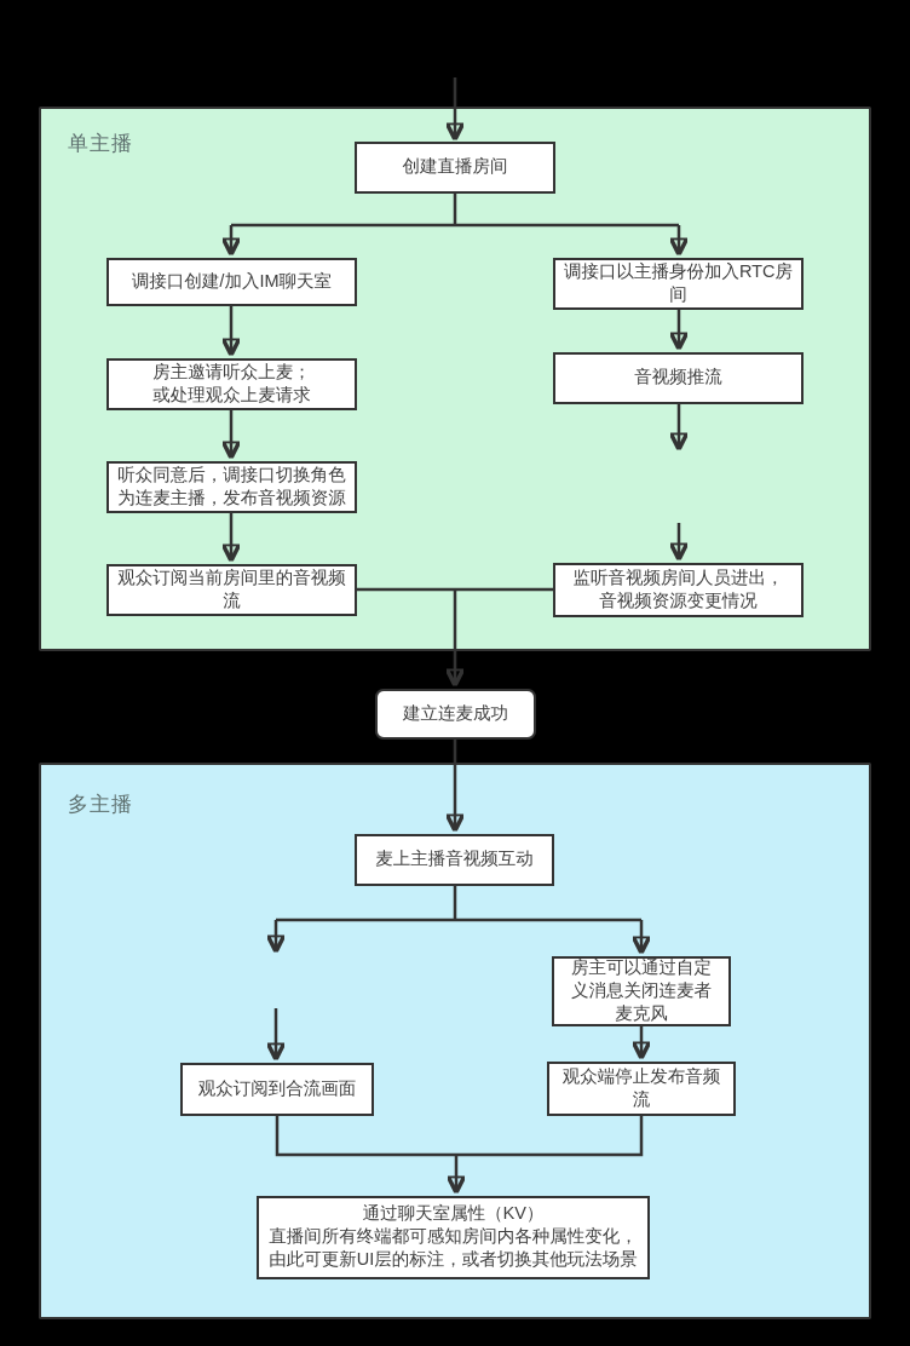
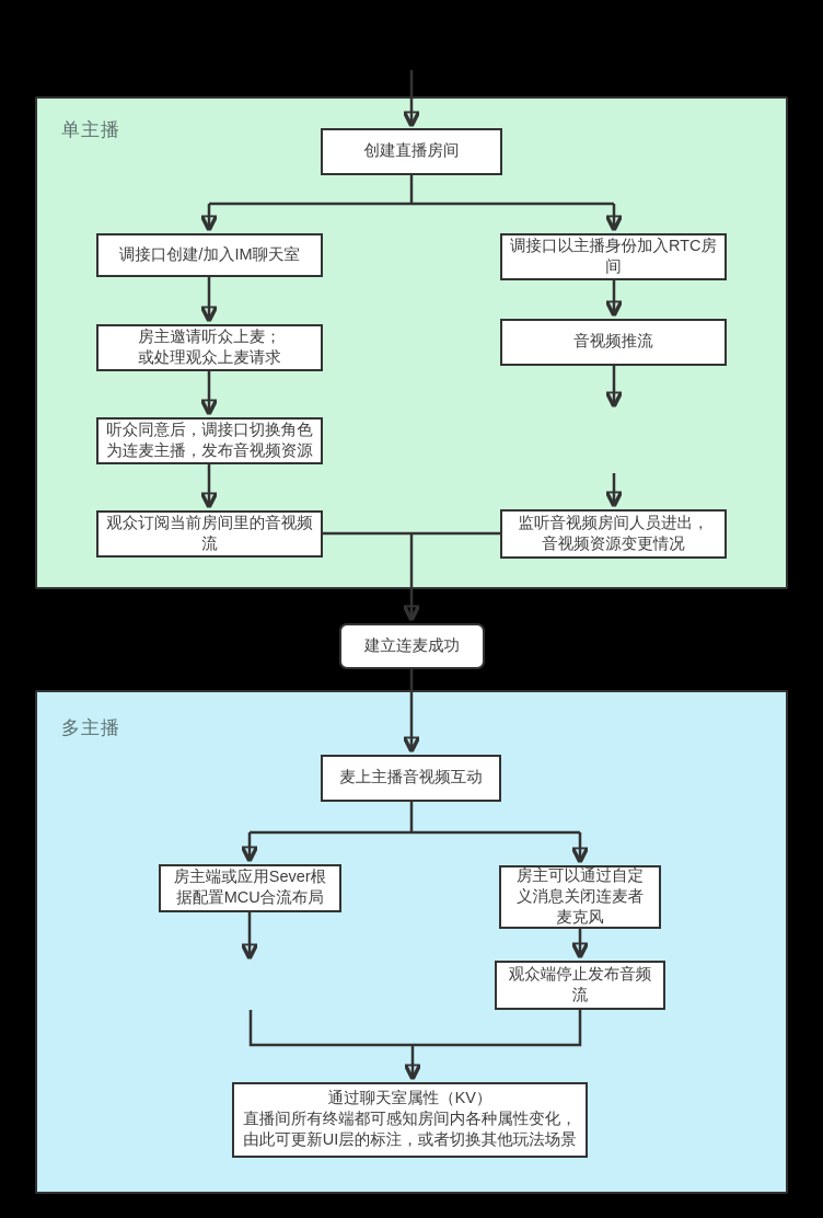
  单主播
  多主播
  创建直播房间
  调接口创建/加入IM聊天室
  房主邀请听众上麦；
  或处理观众上麦请求
  听众同意后，调接口切换角色
  为连麦主播，发布音视频资源
  观众订阅当前房间里的音视频
  流
  调接口以主播身份加入RTC房
  间
  音视频推流
  监听音视频房间人员进出，
  音视频资源变更情况
  建立连麦成功
  麦上主播音视频互动
+ 房主端或应用Sever根
+ 据配置MCU合流布局
  房主可以通过自定
  义消息关闭连麦者
  麦克风
- 观众订阅到合流画面
  观众端停止发布音频
  流
  通过聊天室属性（KV）
  直播间所有终端都可感知房间内各种属性变化，
  由此可更新UI层的标注，或者切换其他玩法场景
